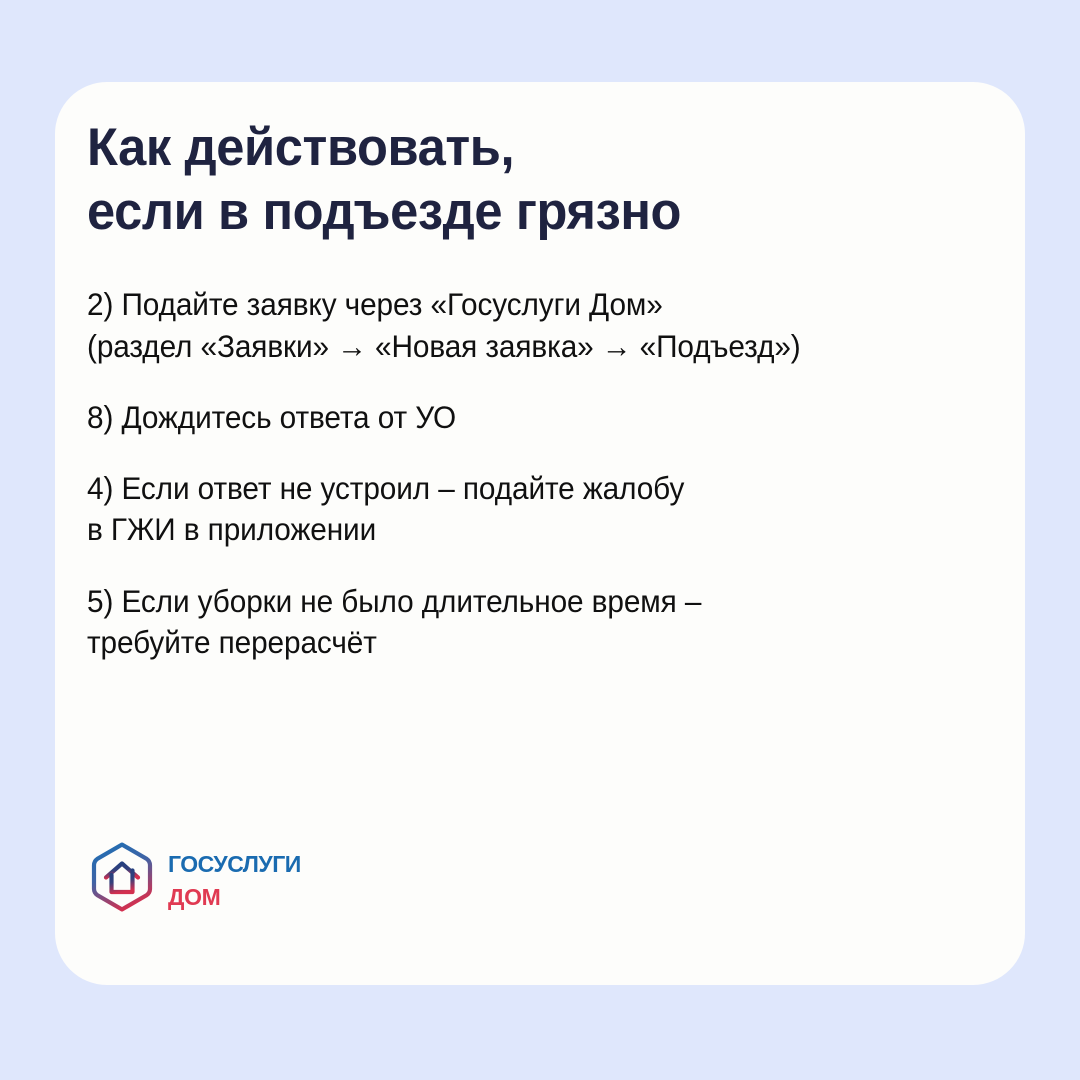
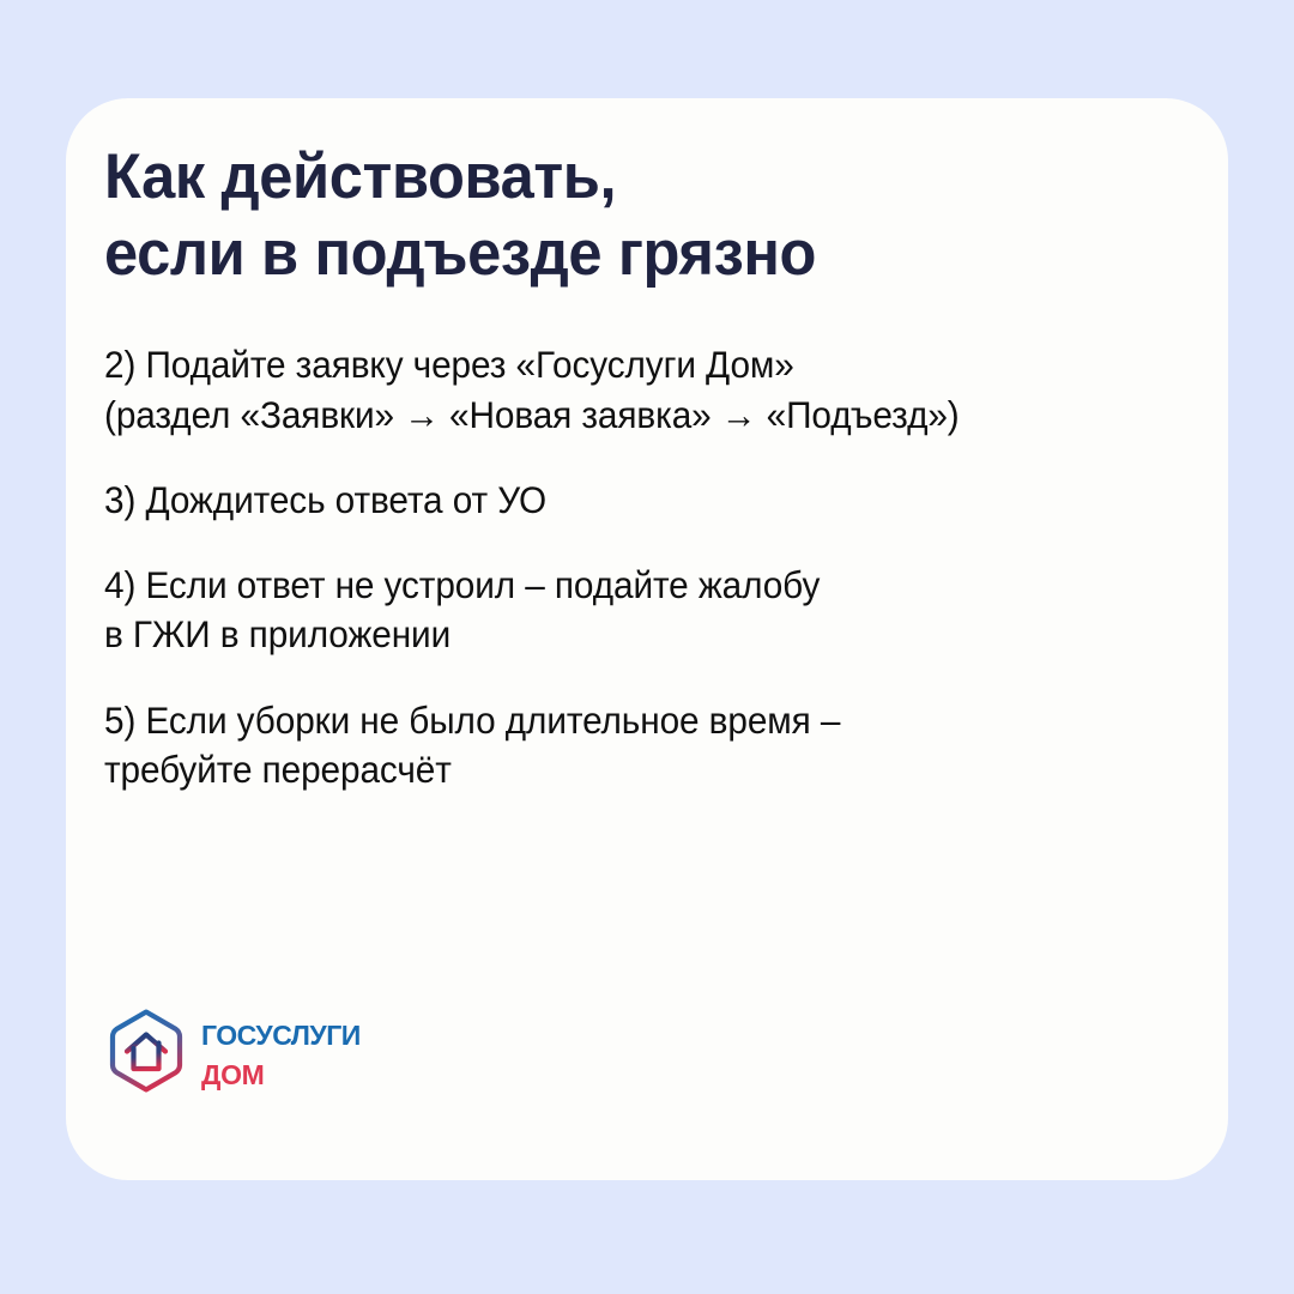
  Как действовать,
  если в подъезде грязно
  2) Подайте заявку через «Госуслуги Дом»
  (раздел «Заявки» → «Новая заявка» → «Подъезд»)
- 8) Дождитесь ответа от УО
+ 3) Дождитесь ответа от УО
  4) Если ответ не устроил – подайте жалобу
  в ГЖИ в приложении
  5) Если уборки не было длительное время –
  требуйте перерасчёт
  госуслуги
  дом
